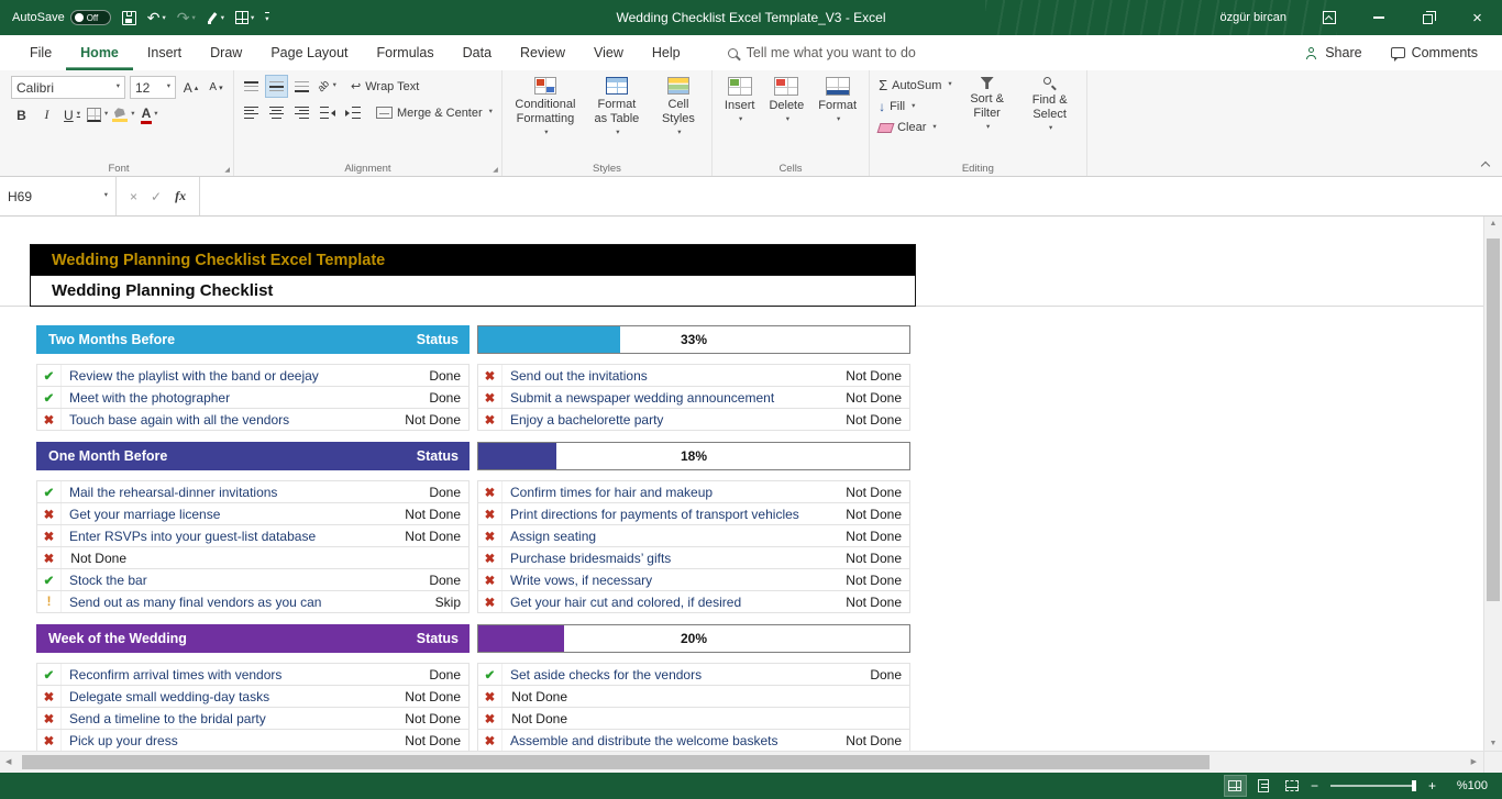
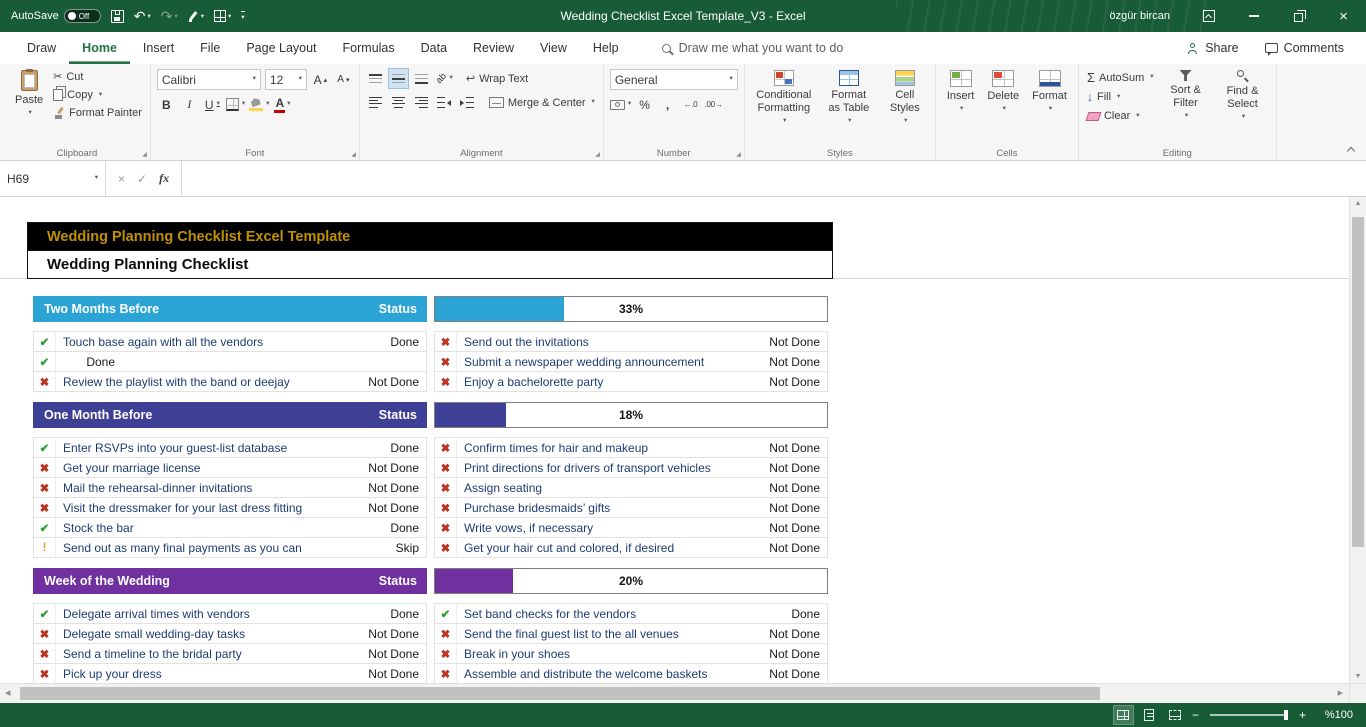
  AutoSave
  Off
  ↶
  ↷
  Wedding Checklist Excel Template_V3 - Excel
  özgür bircan
  ×
- File
+ Draw
  Home
  Insert
- Draw
+ File
  Page Layout
  Formulas
  Data
  Review
  View
  Help
- Tell me what you want to do
+ Draw me what you want to do
  Share
  Comments
+ Paste
+ ✂
+ Cut
+ Copy
+ Format Painter
+ Clipboard
  Calibri
  12
  A
  A
  B
  I
  U
  A
  Font
  ↩
  Wrap Text
  Merge & Center
  Alignment
+ General
+ %
+ ,
+ ←.0
+ .00→
+ Number
  Conditional Formatting
  Format as Table
  Cell Styles
  Styles
  Insert
  Delete
  Format
  Cells
  Σ
  AutoSum
  ↓
  Fill
  Clear
  Sort & Filter
  Find & Select
  Editing
  H69
  ×
  ✓
  fx
  Wedding Planning Checklist Excel Template
  Wedding Planning Checklist
  Two Months Before
  Status
  33%
  ✔
- Review the playlist with the band or deejay
+ Touch base again with all the vendors
  Done
  ✔
- Meet with the photographer
  Done
  ✖
- Touch base again with all the vendors
+ Review the playlist with the band or deejay
  Not Done
  ✖
  Send out the invitations
  Not Done
  ✖
  Submit a newspaper wedding announcement
  Not Done
  ✖
  Enjoy a bachelorette party
  Not Done
  One Month Before
  Status
  18%
  ✔
- Mail the rehearsal-dinner invitations
+ Enter RSVPs into your guest-list database
  Done
  ✖
  Get your marriage license
  Not Done
  ✖
- Enter RSVPs into your guest-list database
+ Mail the rehearsal-dinner invitations
  Not Done
  ✖
+ Visit the dressmaker for your last dress fitting
  Not Done
  ✔
  Stock the bar
  Done
  !
- Send out as many final vendors as you can
+ Send out as many final payments as you can
  Skip
  ✖
  Confirm times for hair and makeup
  Not Done
  ✖
- Print directions for payments of transport vehicles
+ Print directions for drivers of transport vehicles
  Not Done
  ✖
  Assign seating
  Not Done
  ✖
  Purchase bridesmaids’ gifts
  Not Done
  ✖
  Write vows, if necessary
  Not Done
  ✖
  Get your hair cut and colored, if desired
  Not Done
  Week of the Wedding
  Status
  20%
  ✔
- Reconfirm arrival times with vendors
+ Delegate arrival times with vendors
  Done
  ✖
  Delegate small wedding-day tasks
  Not Done
  ✖
  Send a timeline to the bridal party
  Not Done
  ✖
  Pick up your dress
  Not Done
  ✔
- Set aside checks for the vendors
+ Set band checks for the vendors
  Done
  ✖
+ Send the final guest list to the all venues
  Not Done
  ✖
+ Break in your shoes
  Not Done
  ✖
  Assemble and distribute the welcome baskets
  Not Done
  −
  +
  %100
